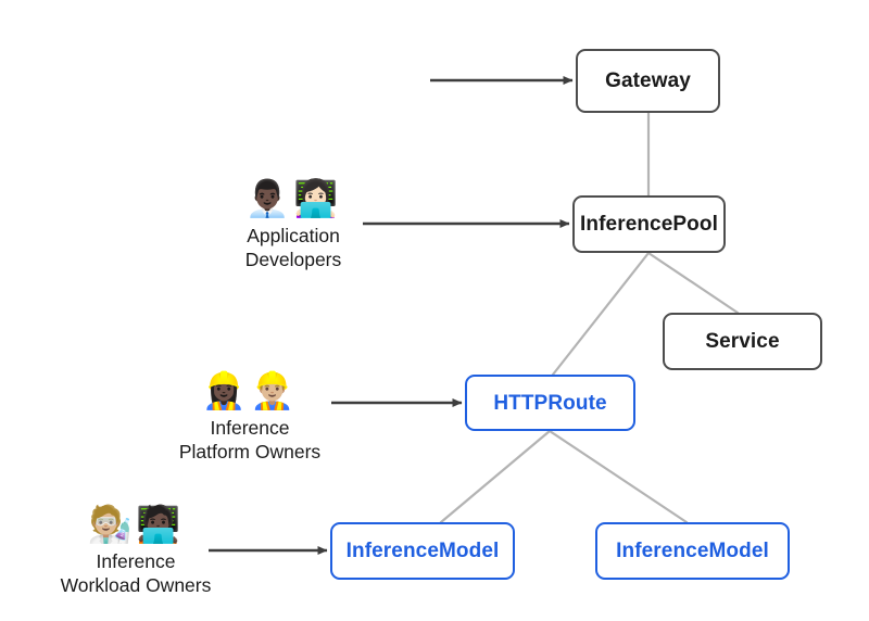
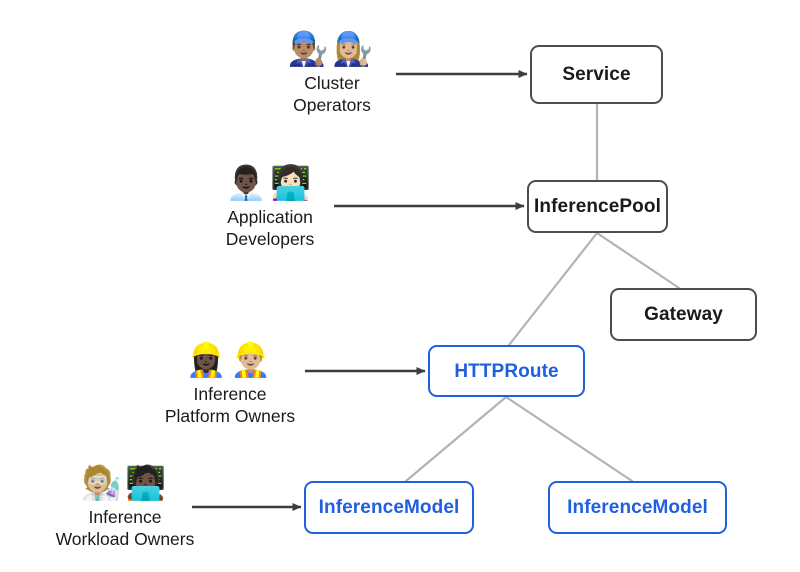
- Gateway
+ Service
  InferencePool
- Service
+ Gateway
  HTTPRoute
  InferenceModel
  InferenceModel
+ 👨🏽‍🔧👩🏼‍🔧
+ Cluster
+ Operators
  👨🏿‍💼👩🏻‍💻
  Application
  Developers
  👷🏿‍♀️👷🏼‍♂️
  Inference
  Platform Owners
  🧑🏼‍🔬🧑🏿‍💻
  Inference
  Workload Owners
